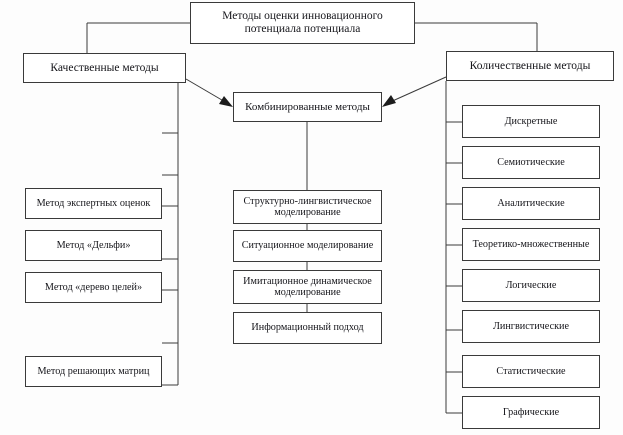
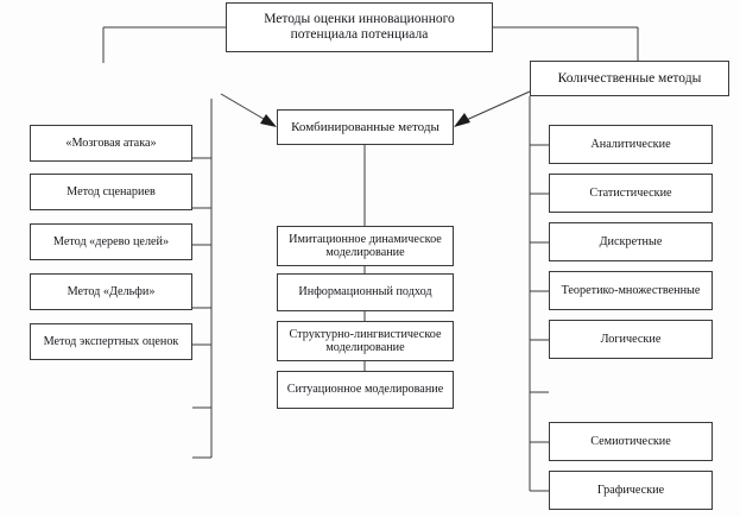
  Методы оценки инновационного потенциала потенциала
- Качественные методы
  Комбинированные методы
  Количественные методы
+ «Мозговая атака»
+ Метод сценариев
- Метод экспертных оценок
+ Метод «дерево целей»
  Метод «Дельфи»
- Метод «дерево целей»
+ Метод экспертных оценок
- Метод решающих матриц
- Структурно-лингвистическое моделирование
+ Имитационное динамическое моделирование
- Ситуационное моделирование
+ Информационный подход
- Имитационное динамическое моделирование
+ Структурно-лингвистическое моделирование
- Информационный подход
+ Ситуационное моделирование
- Дискретные
+ Аналитические
- Семиотические
+ Статистические
- Аналитические
+ Дискретные
  Теоретико-множественные
  Логические
- Лингвистические
- Статистические
+ Семиотические
  Графические
